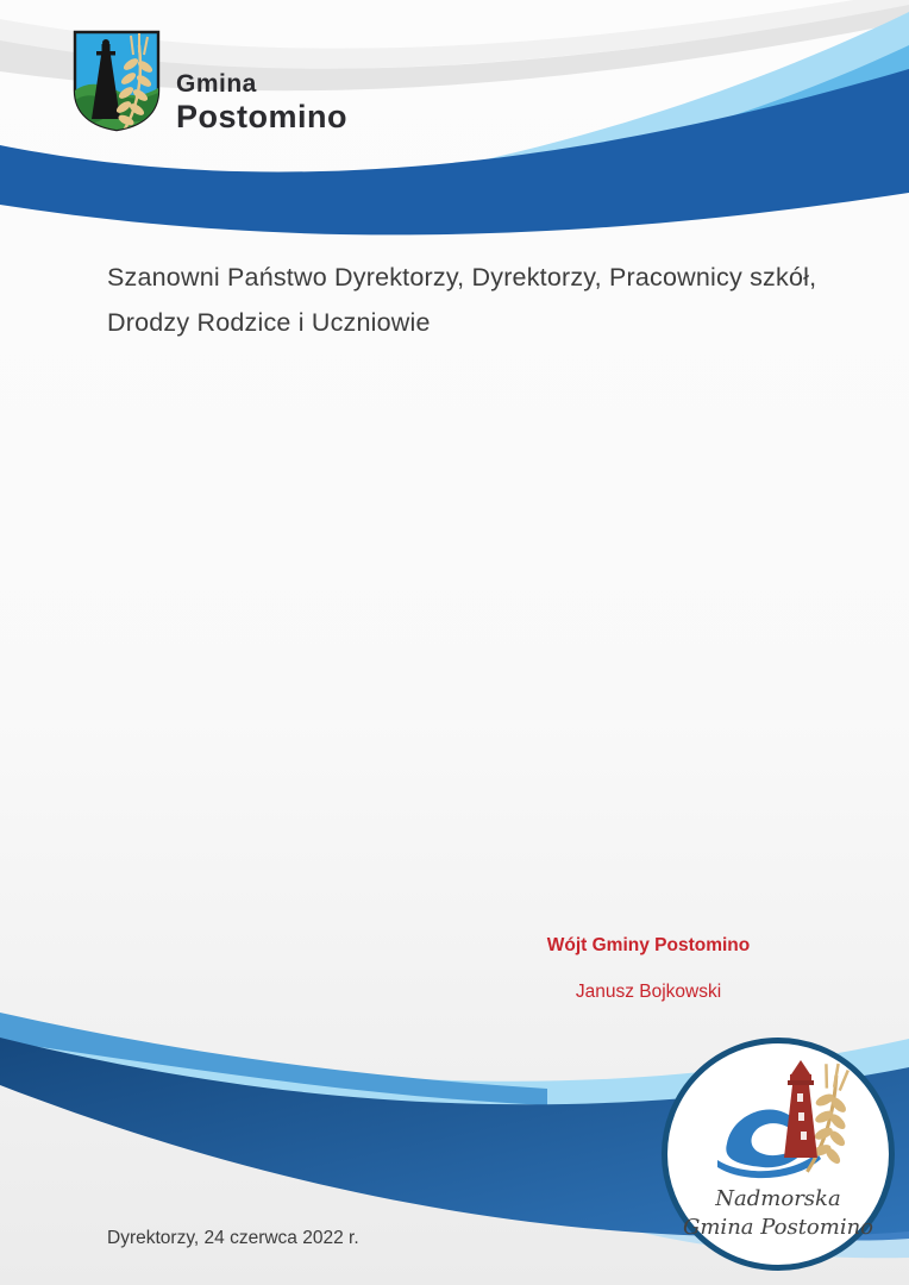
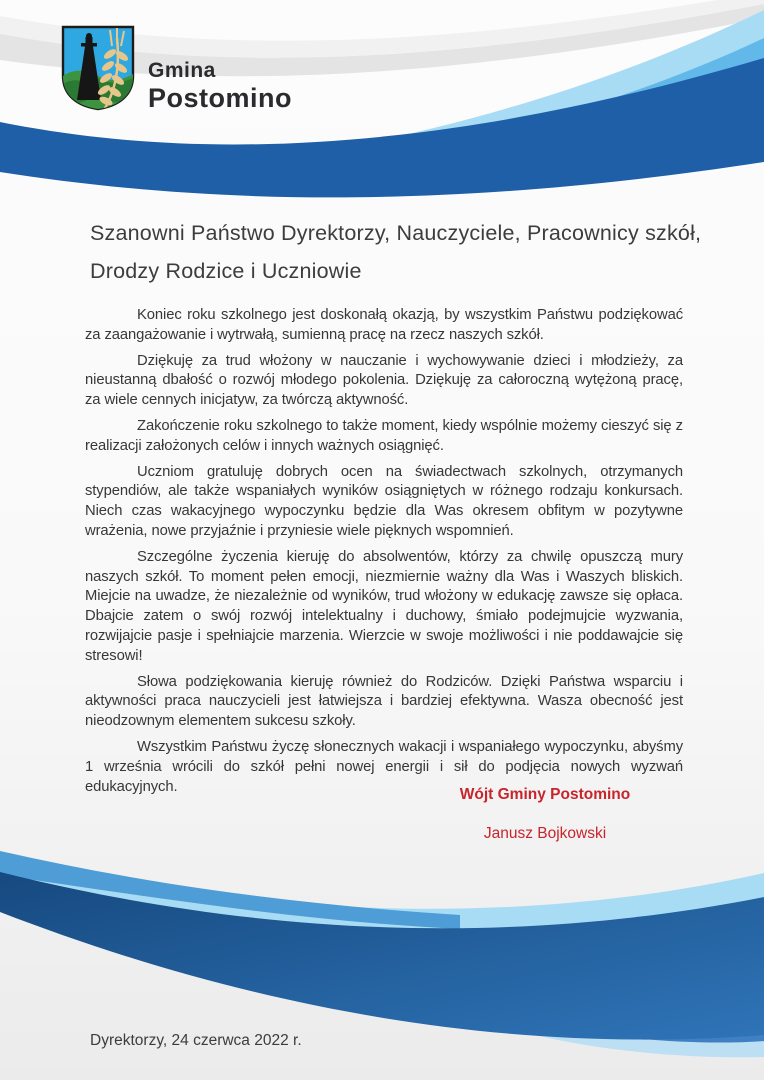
  Gmina
  Postomino
- Szanowni Państwo Dyrektorzy, Dyrektorzy, Pracownicy szkół,
+ Szanowni Państwo Dyrektorzy, Nauczyciele, Pracownicy szkół,
  Drodzy Rodzice i Uczniowie
+ Koniec roku szkolnego jest doskonałą okazją, by wszystkim Państwu podziękować za zaangażowanie i wytrwałą, sumienną pracę na rzecz naszych szkół.
+ Dziękuję za trud włożony w nauczanie i wychowywanie dzieci i młodzieży, za nieustanną dbałość o rozwój młodego pokolenia. Dziękuję za całoroczną wytężoną pracę, za wiele cennych inicjatyw, za twórczą aktywność.
+ Zakończenie roku szkolnego to także moment, kiedy wspólnie możemy cieszyć się z realizacji założonych celów i innych ważnych osiągnięć.
+ Uczniom gratuluję dobrych ocen na świadectwach szkolnych, otrzymanych stypendiów, ale także wspaniałych wyników osiągniętych w różnego rodzaju konkursach. Niech czas wakacyjnego wypoczynku będzie dla Was okresem obfitym w pozytywne wrażenia, nowe przyjaźnie i przyniesie wiele pięknych wspomnień.
+ Szczególne życzenia kieruję do absolwentów, którzy za chwilę opuszczą mury naszych szkół. To moment pełen emocji, niezmiernie ważny dla Was i Waszych bliskich. Miejcie na uwadze, że niezależnie od wyników, trud włożony w edukację zawsze się opłaca. Dbajcie zatem o swój rozwój intelektualny i duchowy, śmiało podejmujcie wyzwania, rozwijajcie pasje i spełniajcie marzenia. Wierzcie w swoje możliwości i nie poddawajcie się stresowi!
+ Słowa podziękowania kieruję również do Rodziców. Dzięki Państwa wsparciu i aktywności praca nauczycieli jest łatwiejsza i bardziej efektywna. Wasza obecność jest nieodzownym elementem sukcesu szkoły.
+ Wszystkim Państwu życzę słonecznych wakacji i wspaniałego wypoczynku, abyśmy 1 września wrócili do szkół pełni nowej energii i sił do podjęcia nowych wyzwań edukacyjnych.
  Wójt Gminy Postomino
  Janusz Bojkowski
  Dyrektorzy, 24 czerwca 2022 r.
- Nadmorska
- Gmina Postomino
